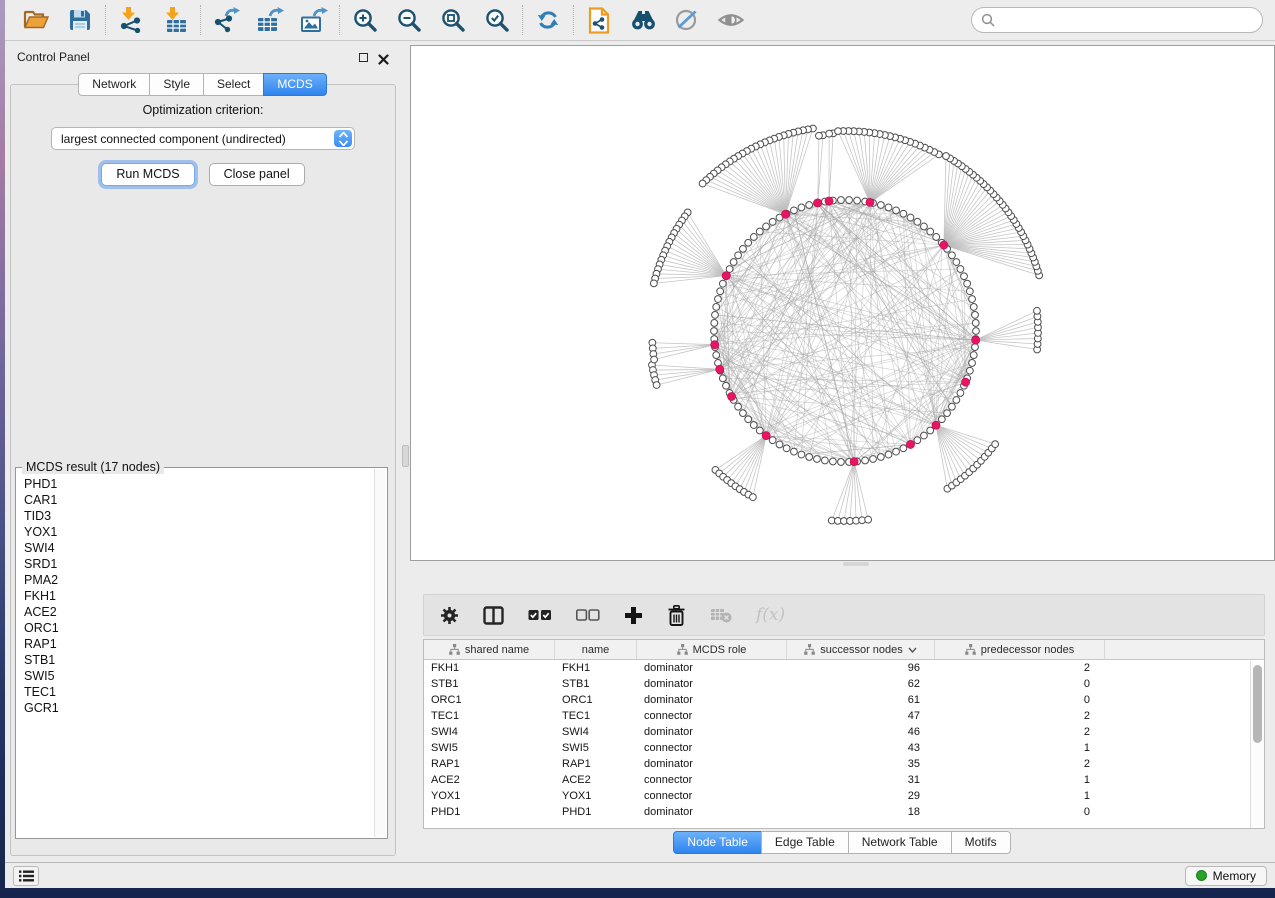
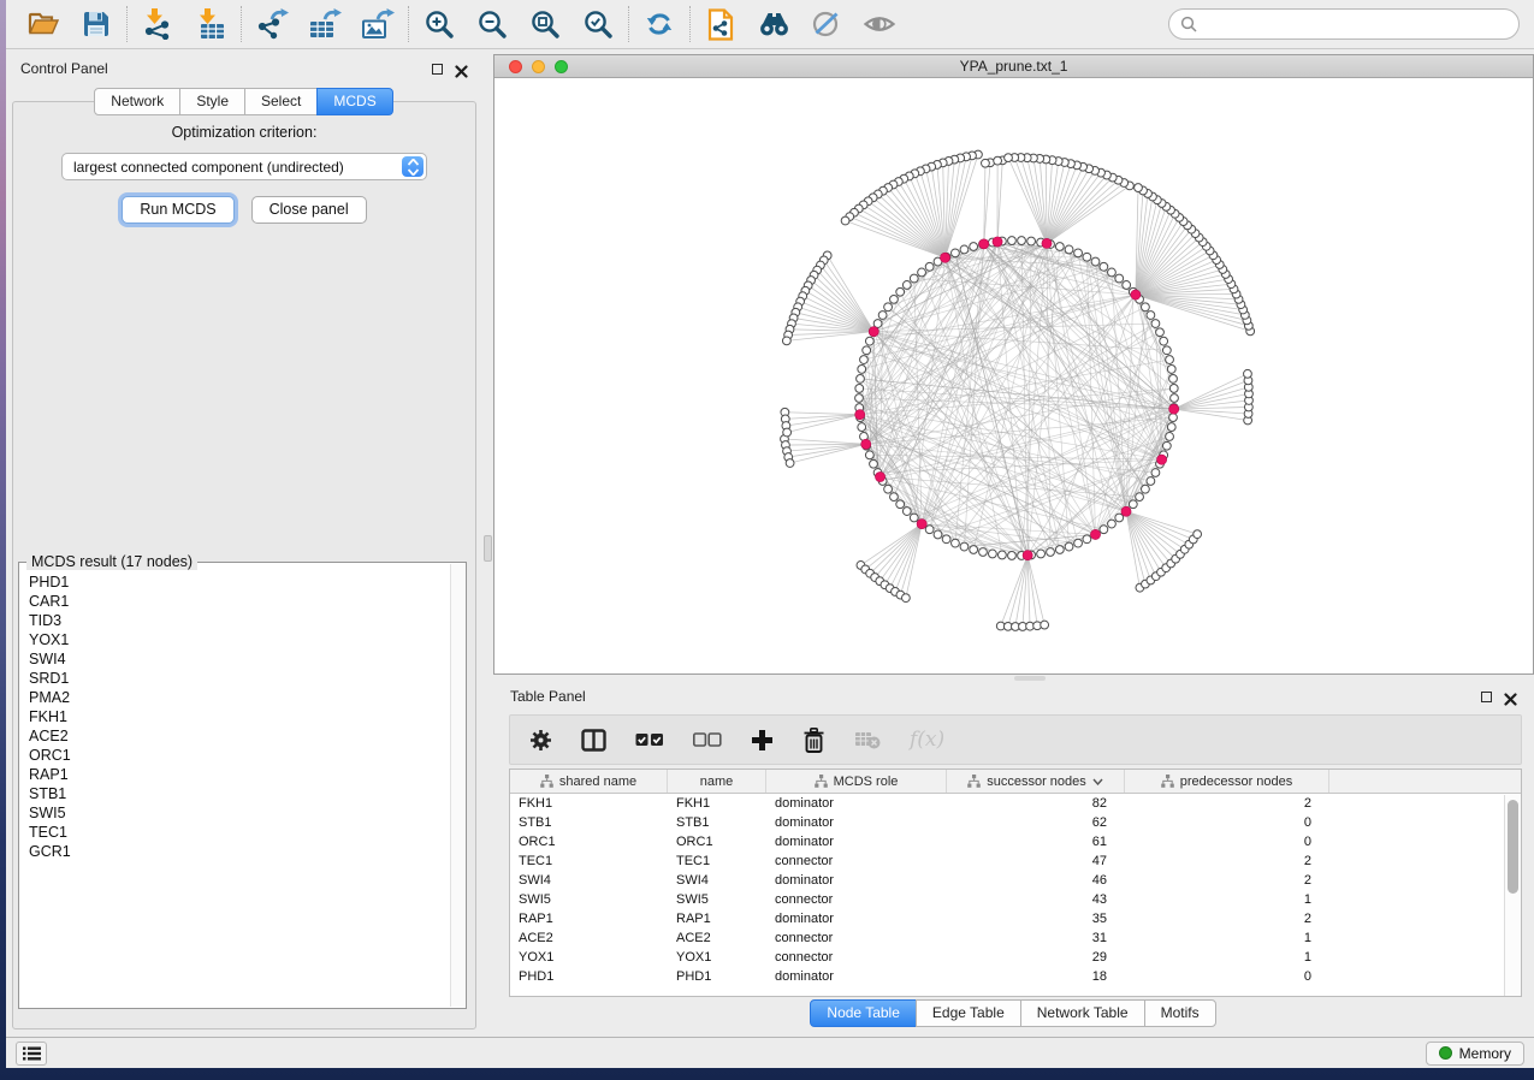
  Control Panel
  Network
  Style
  Select
  MCDS
  Optimization criterion:
  largest connected component (undirected)
  Run MCDS
  Close panel
  MCDS result (17 nodes)
  PHD1
  CAR1
  TID3
  YOX1
  SWI4
  SRD1
  PMA2
  FKH1
  ACE2
  ORC1
  RAP1
  STB1
  SWI5
  TEC1
  GCR1
+ YPA_prune.txt_1
+ Table Panel
  f(x)
  shared name
  name
  MCDS role
  successor nodes
  predecessor nodes
  FKH1
  FKH1
  dominator
- 96
+ 82
  2
  STB1
  STB1
  dominator
  62
  0
  ORC1
  ORC1
  dominator
  61
  0
  TEC1
  TEC1
  connector
  47
  2
  SWI4
  SWI4
  dominator
  46
  2
  SWI5
  SWI5
  connector
  43
  1
  RAP1
  RAP1
  dominator
  35
  2
  ACE2
  ACE2
  connector
  31
  1
  YOX1
  YOX1
  connector
  29
  1
  PHD1
  PHD1
  dominator
  18
  0
  Node Table
  Edge Table
  Network Table
  Motifs
  Memory
